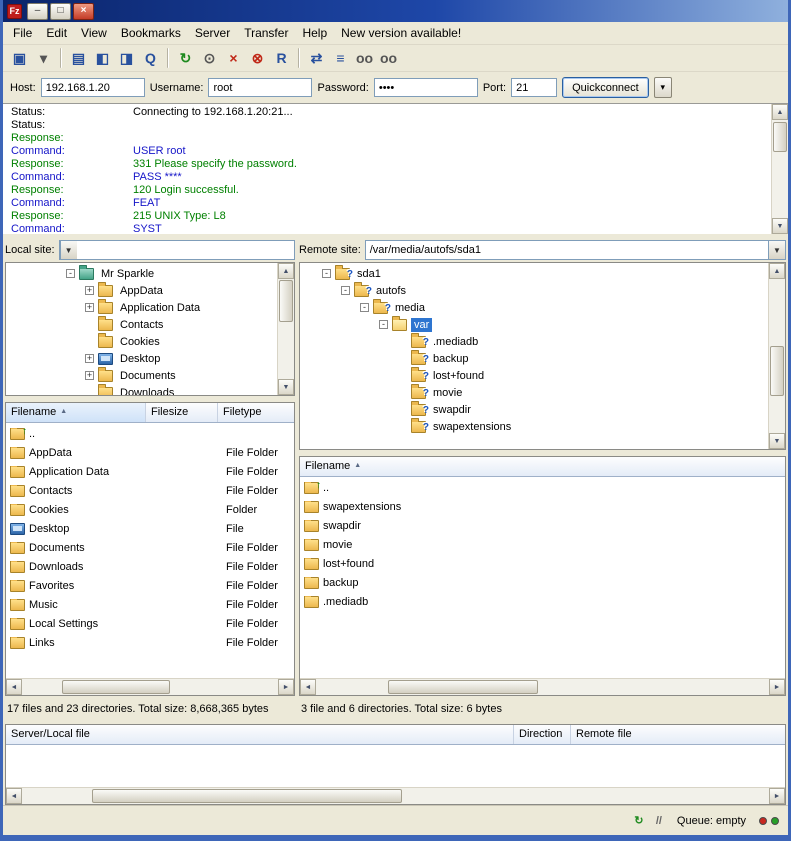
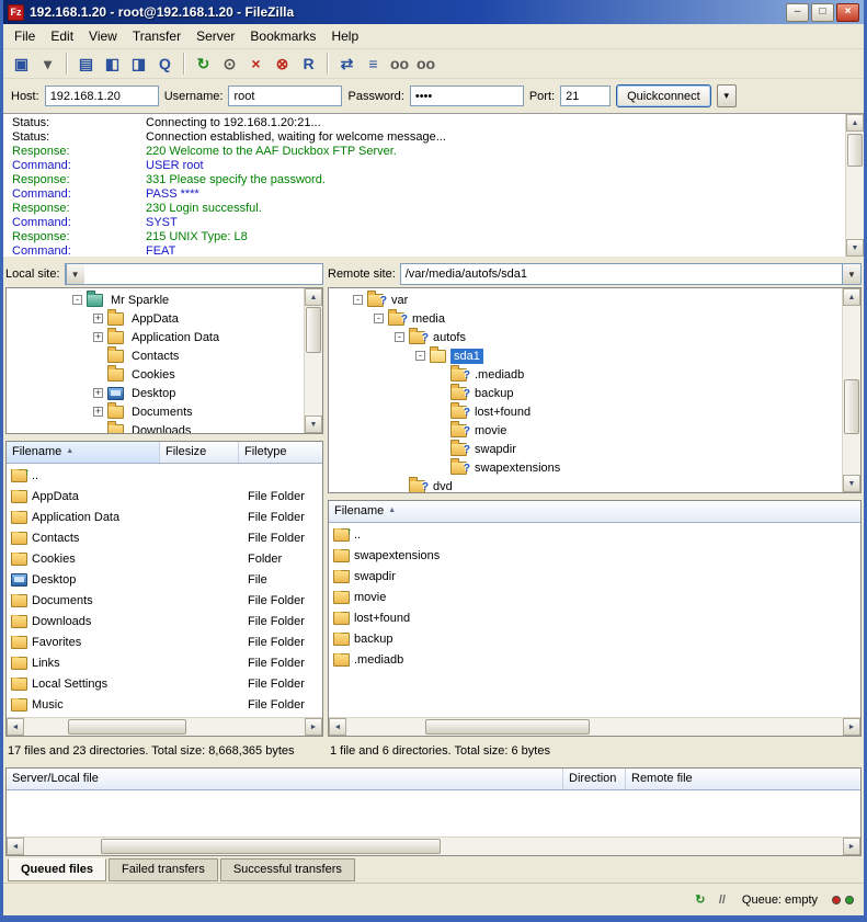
  Fz
+ 192.168.1.20 - root@192.168.1.20 - FileZilla
  –
  □
  ×
  File
  Edit
  View
- Bookmarks
+ Transfer
  Server
- Transfer
+ Bookmarks
  Help
- New version available!
  ▣
  ▾
  ▤
  ◧
  ◨
  Q
  ↻
  ⊙
  ×
  ⊗
  R
  ⇄
  ≡
  oo
  oo
  Host:
  192.168.1.20
  Username:
  root
  Password:
  ••••
  Port:
  21
  Quickconnect
  ▾
  Status:
  Connecting to 192.168.1.20:21...
  Status:
+ Connection established, waiting for welcome message...
  Response:
+ 220 Welcome to the AAF Duckbox FTP Server.
  Command:
  USER root
  Response:
  331 Please specify the password.
  Command:
  PASS ****
  Response:
- 120 Login successful.
+ 230 Login successful.
  Command:
- FEAT
+ SYST
  Response:
  215 UNIX Type: L8
  Command:
- SYST
+ FEAT
  Local site:
  ▼
  -
  Mr Sparkle
  +
  AppData
  +
  Application Data
  Contacts
  Cookies
  +
  Desktop
  +
  Documents
  Downloads
  Filename
  Filesize
  Filetype
  ..
  AppData
  File Folder
  Application Data
  File Folder
  Contacts
  File Folder
  Cookies
  Folder
  Desktop
  File
  Documents
  File Folder
  Downloads
  File Folder
  Favorites
  File Folder
- Music
+ Links
  File Folder
  Local Settings
  File Folder
- Links
+ Music
  File Folder
  17 files and 23 directories. Total size: 8,668,365 bytes
  Remote site:
  /var/media/autofs/sda1
  ▼
  -
- sda1
+ var
  -
- autofs
+ media
  -
- media
+ autofs
  -
- var
+ sda1
  .mediadb
  backup
  lost+found
  movie
  swapdir
  swapextensions
+ dvd
  Filename
  ..
  swapextensions
  swapdir
  movie
  lost+found
  backup
  .mediadb
- 3 file and 6 directories. Total size: 6 bytes
+ 1 file and 6 directories. Total size: 6 bytes
  Server/Local file
  Direction
  Remote file
+ Queued files
+ Failed transfers
+ Successful transfers
  ↻
  //
  Queue: empty
